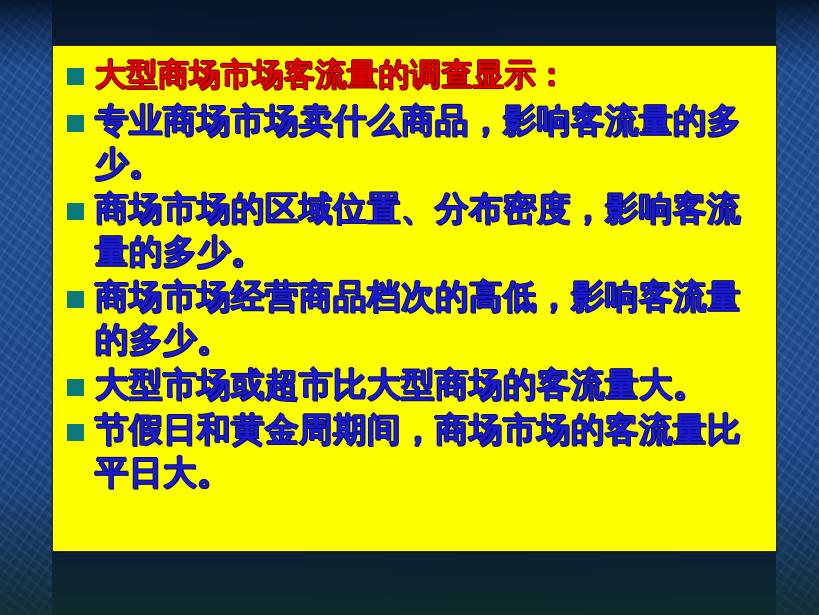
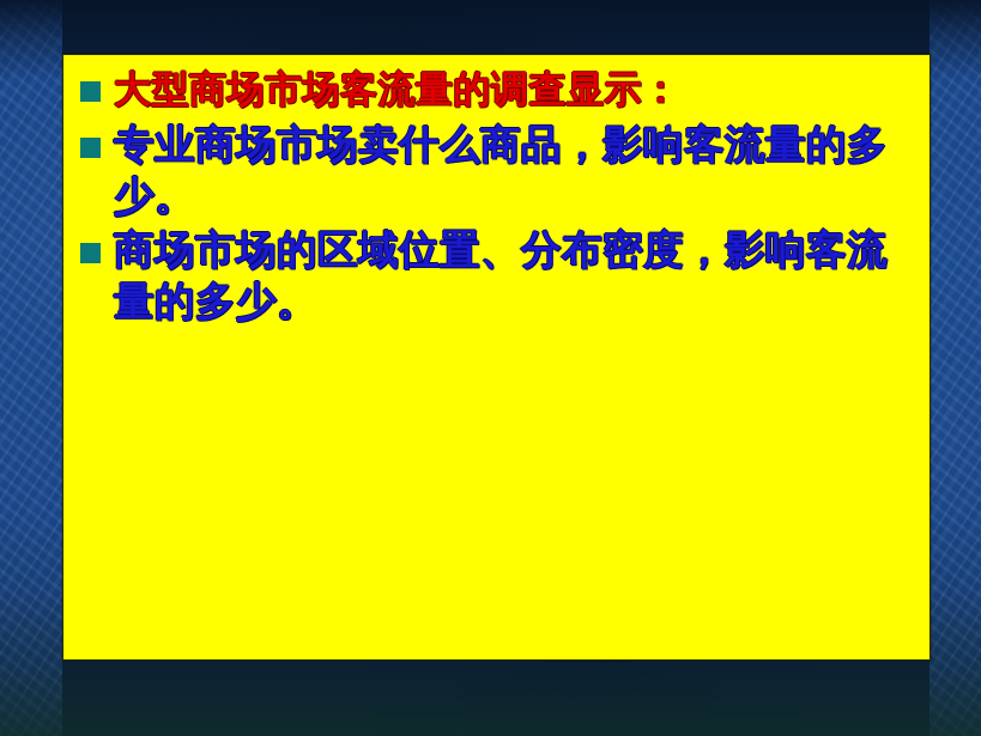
  大型商场市场客流量的调查显示：
  专业商场市场卖什么商品，影响客流量的多少。
  商场市场的区域位置、分布密度，影响客流量的多少。
- 商场市场经营商品档次的高低，影响客流量的多少。
- 大型市场或超市比大型商场的客流量大。
- 节假日和黄金周期间，商场市场的客流量比平日大。
